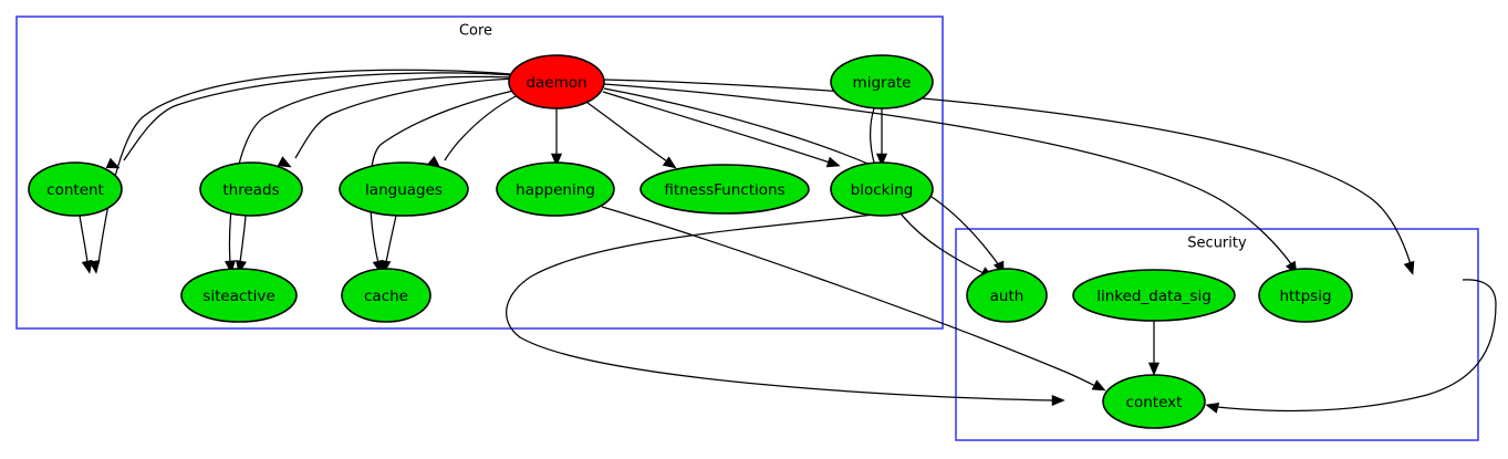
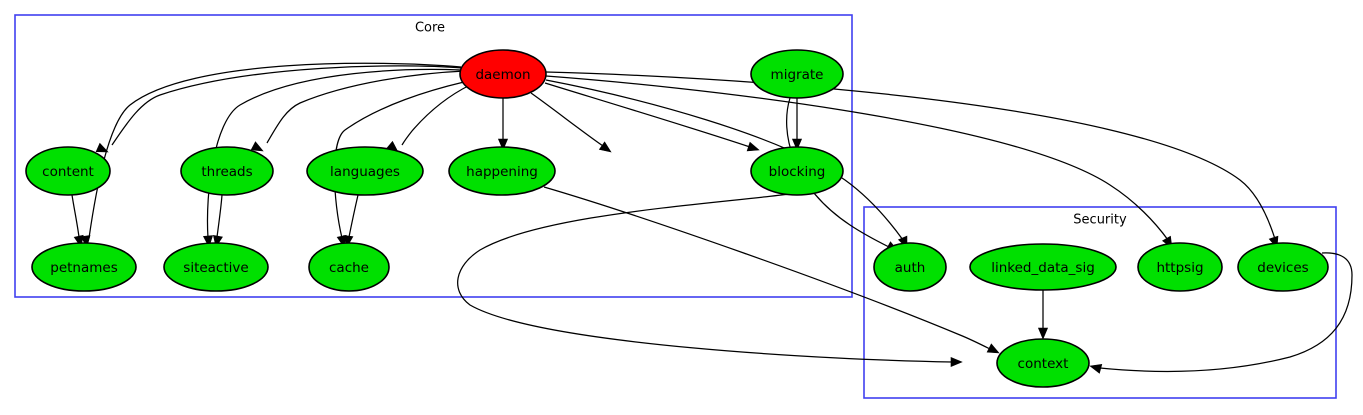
  Core
  Security
  daemon
  migrate
  content
  threads
  languages
  happening
- fitnessFunctions
  blocking
+ petnames
  siteactive
  cache
  auth
  linked_data_sig
  httpsig
+ devices
  context
